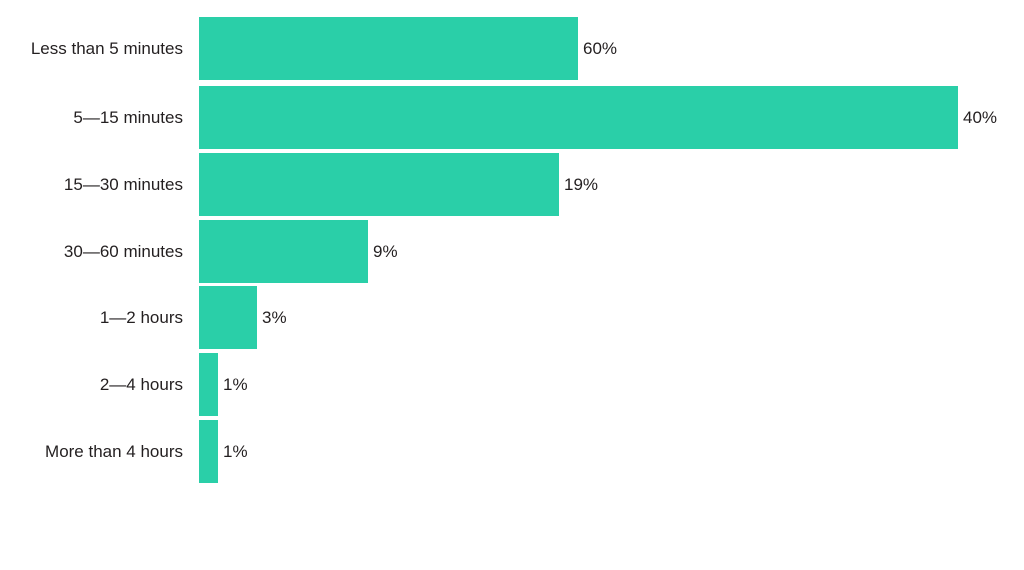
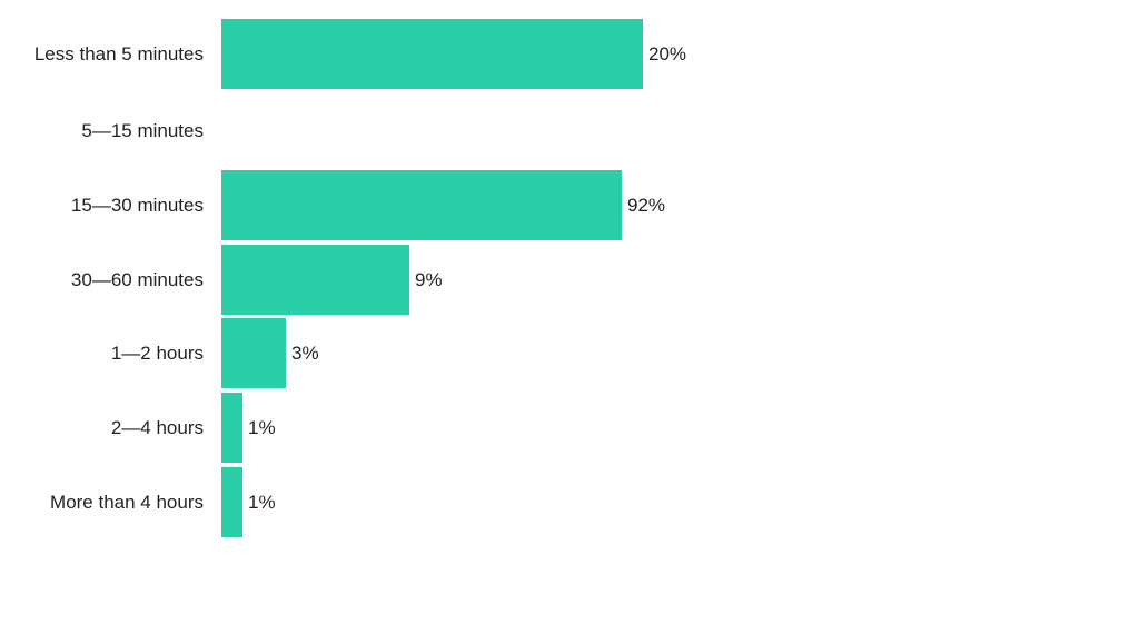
  Less than 5 minutes
- 60%
+ 20%
  5—15 minutes
- 40%
  15—30 minutes
- 19%
+ 92%
  30—60 minutes
  9%
  1—2 hours
  3%
  2—4 hours
  1%
  More than 4 hours
  1%
